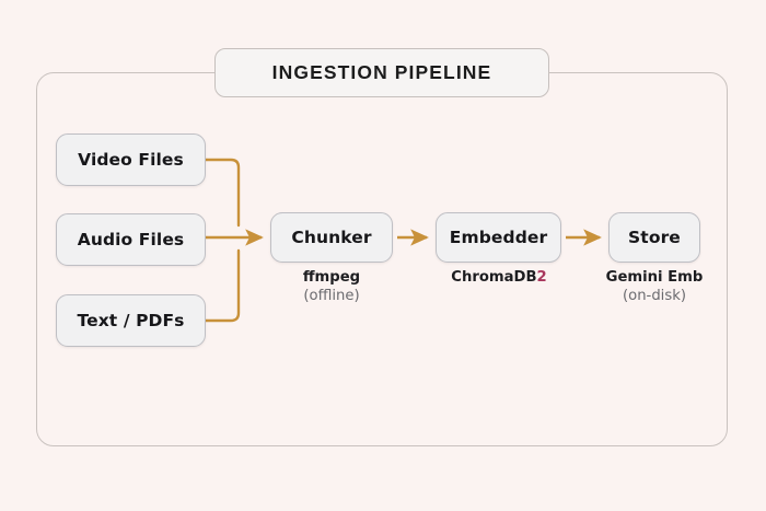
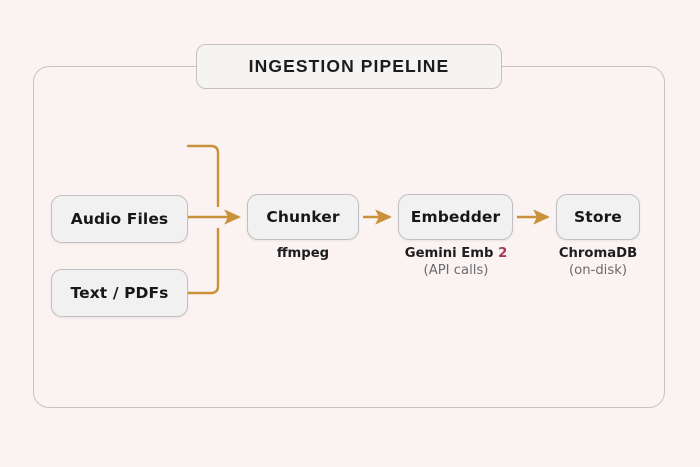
  INGESTION PIPELINE
- Video Files
  Audio Files
  Text / PDFs
  Chunker
  Embedder
  Store
  ffmpeg
- (offline)
- ChromaDB2
+ Gemini Emb 2
+ (API calls)
- Gemini Emb
+ ChromaDB
  (on-disk)
